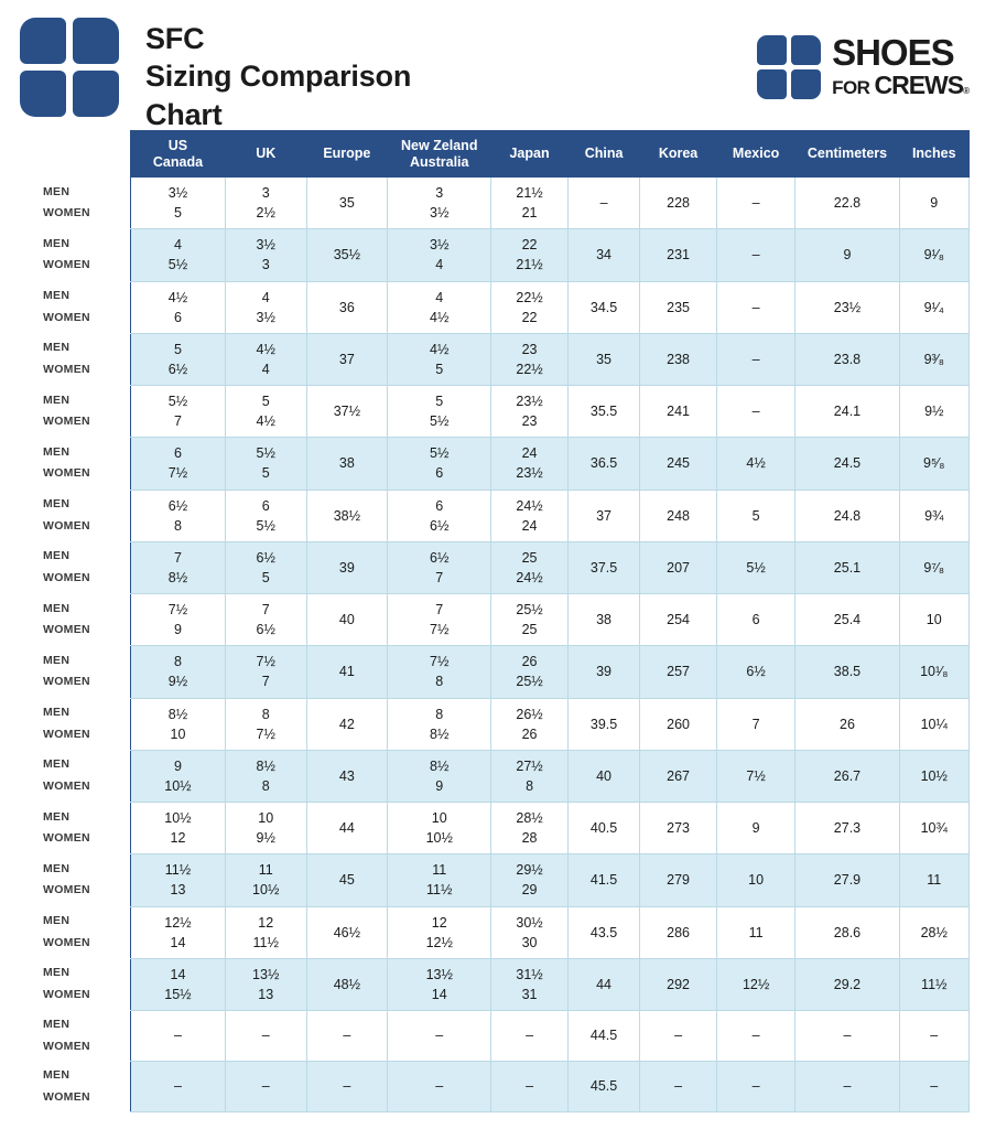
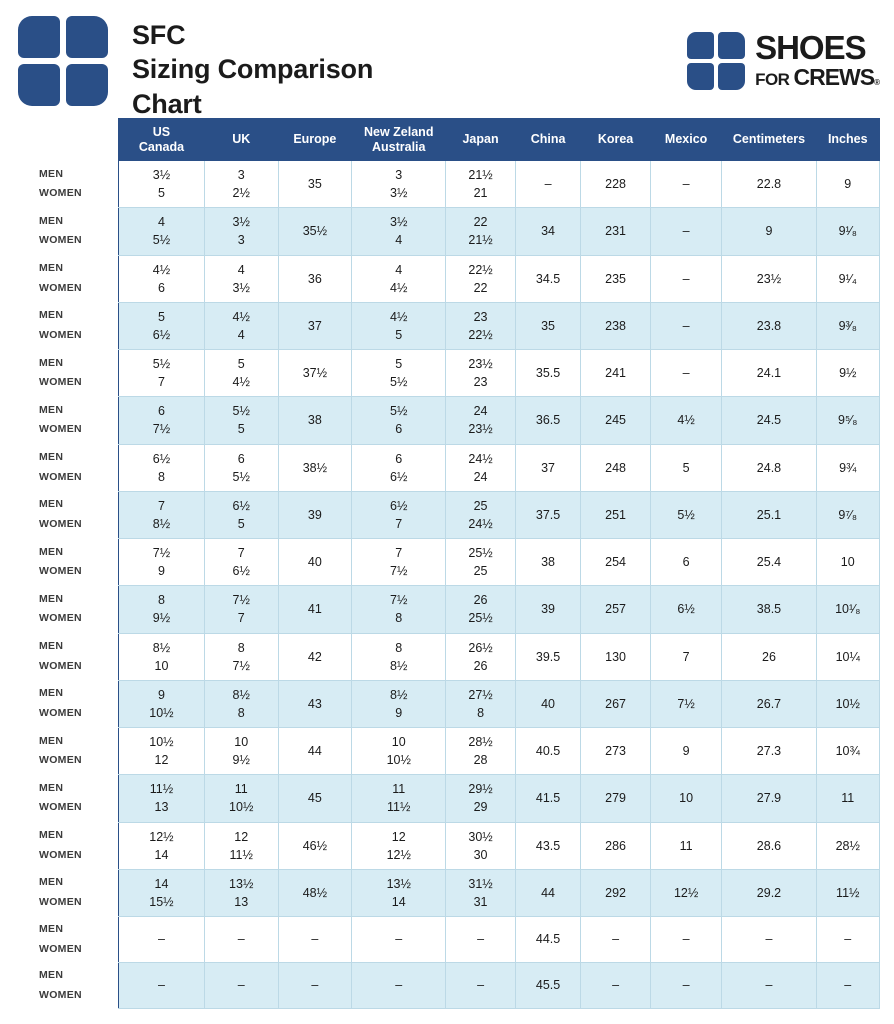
  SFC
  Sizing Comparison
  Chart
  SHOES
  FOR
  CREWS
  ®
  US Canada	UK	Europe	New Zeland Australia	Japan	China	Korea	Mexico	Centimeters	Inches
  MENWOMEN3½5	32½	35	33½	21½21	–	228	–	22.8	9
  MENWOMEN45½	3½3	35½	3½4	2221½	34	231	–	9	9¹⁄₈
  MENWOMEN4½6	43½	36	44½	22½22	34.5	235	–	23½	9¹⁄₄
  MENWOMEN56½	4½4	37	4½5	2322½	35	238	–	23.8	9³⁄₈
  MENWOMEN5½7	54½	37½	55½	23½23	35.5	241	–	24.1	9½
  MENWOMEN67½	5½5	38	5½6	2423½	36.5	245	4½	24.5	9⁵⁄₈
  MENWOMEN6½8	65½	38½	66½	24½24	37	248	5	24.8	9¾
- MENWOMEN78½	6½5	39	6½7	2524½	37.5	207	5½	25.1	9⁷⁄₈
+ MENWOMEN78½	6½5	39	6½7	2524½	37.5	251	5½	25.1	9⁷⁄₈
  MENWOMEN7½9	76½	40	77½	25½25	38	254	6	25.4	10
  MENWOMEN89½	7½7	41	7½8	2625½	39	257	6½	38.5	10¹⁄₈
- MENWOMEN8½10	87½	42	88½	26½26	39.5	260	7	26	10¼
+ MENWOMEN8½10	87½	42	88½	26½26	39.5	130	7	26	10¼
  MENWOMEN910½	8½8	43	8½9	27½8	40	267	7½	26.7	10½
  MENWOMEN10½12	109½	44	1010½	28½28	40.5	273	9	27.3	10¾
  MENWOMEN11½13	1110½	45	1111½	29½29	41.5	279	10	27.9	11
  MENWOMEN12½14	1211½	46½	1212½	30½30	43.5	286	11	28.6	28½
  MENWOMEN1415½	13½13	48½	13½14	31½31	44	292	12½	29.2	11½
  MENWOMEN–	–	–	–	–	44.5	–	–	–	–
  MENWOMEN–	–	–	–	–	45.5	–	–	–	–
